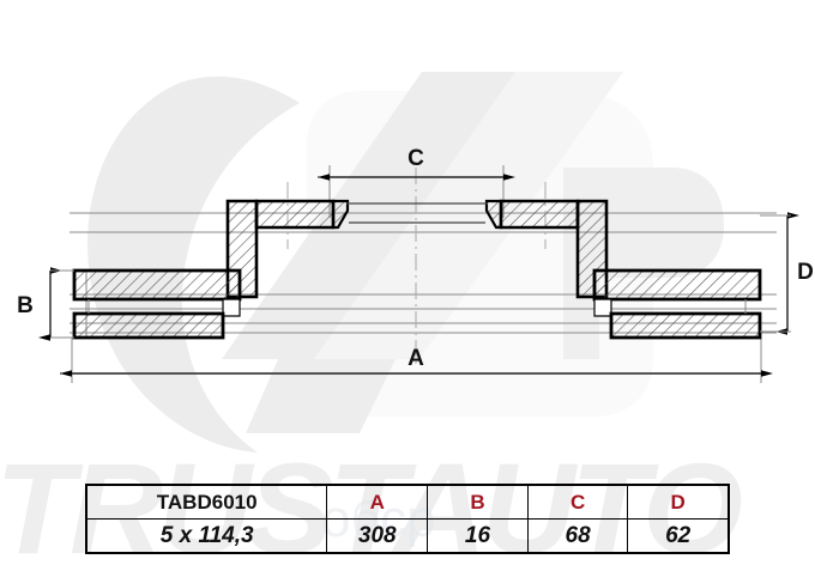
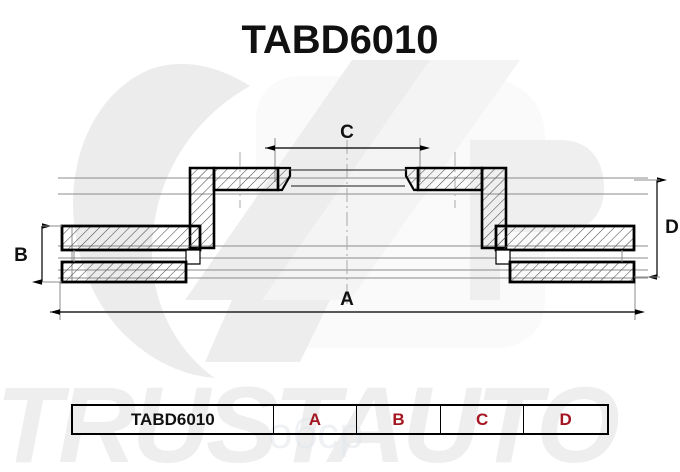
  TRUSTAUTO
  обср
+ TABD6010
  C
  A
  B
  D
  TABD6010	A	B	C	D
- 5 x 114,3	308	16	68	62
